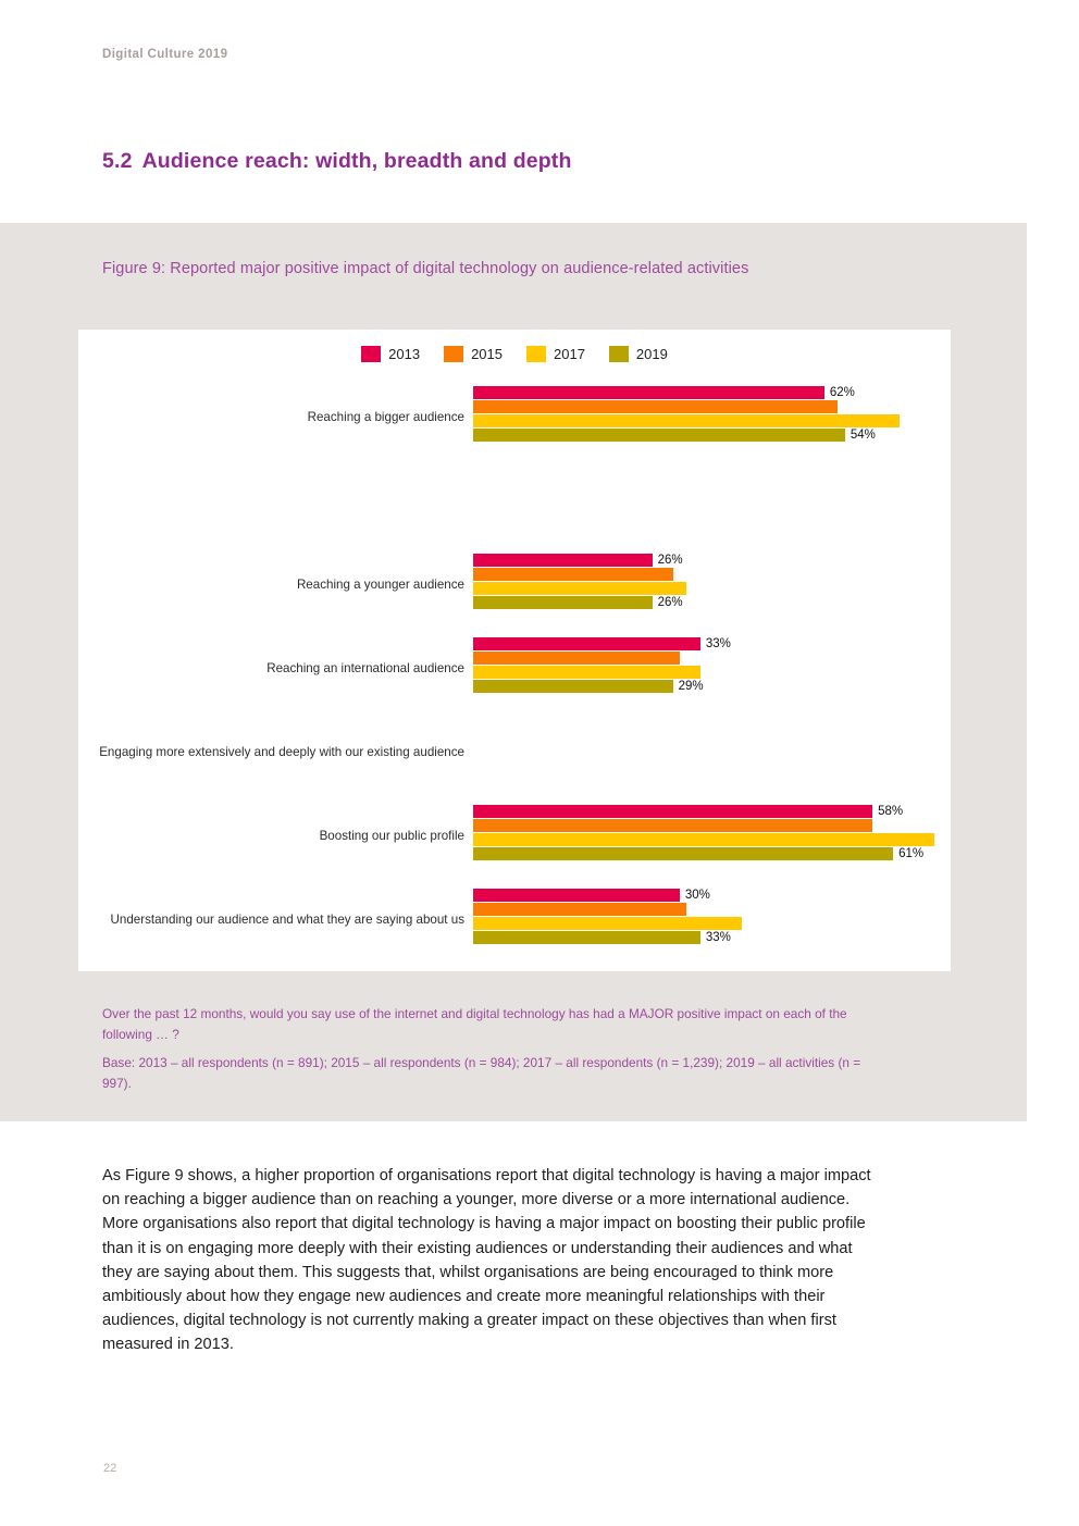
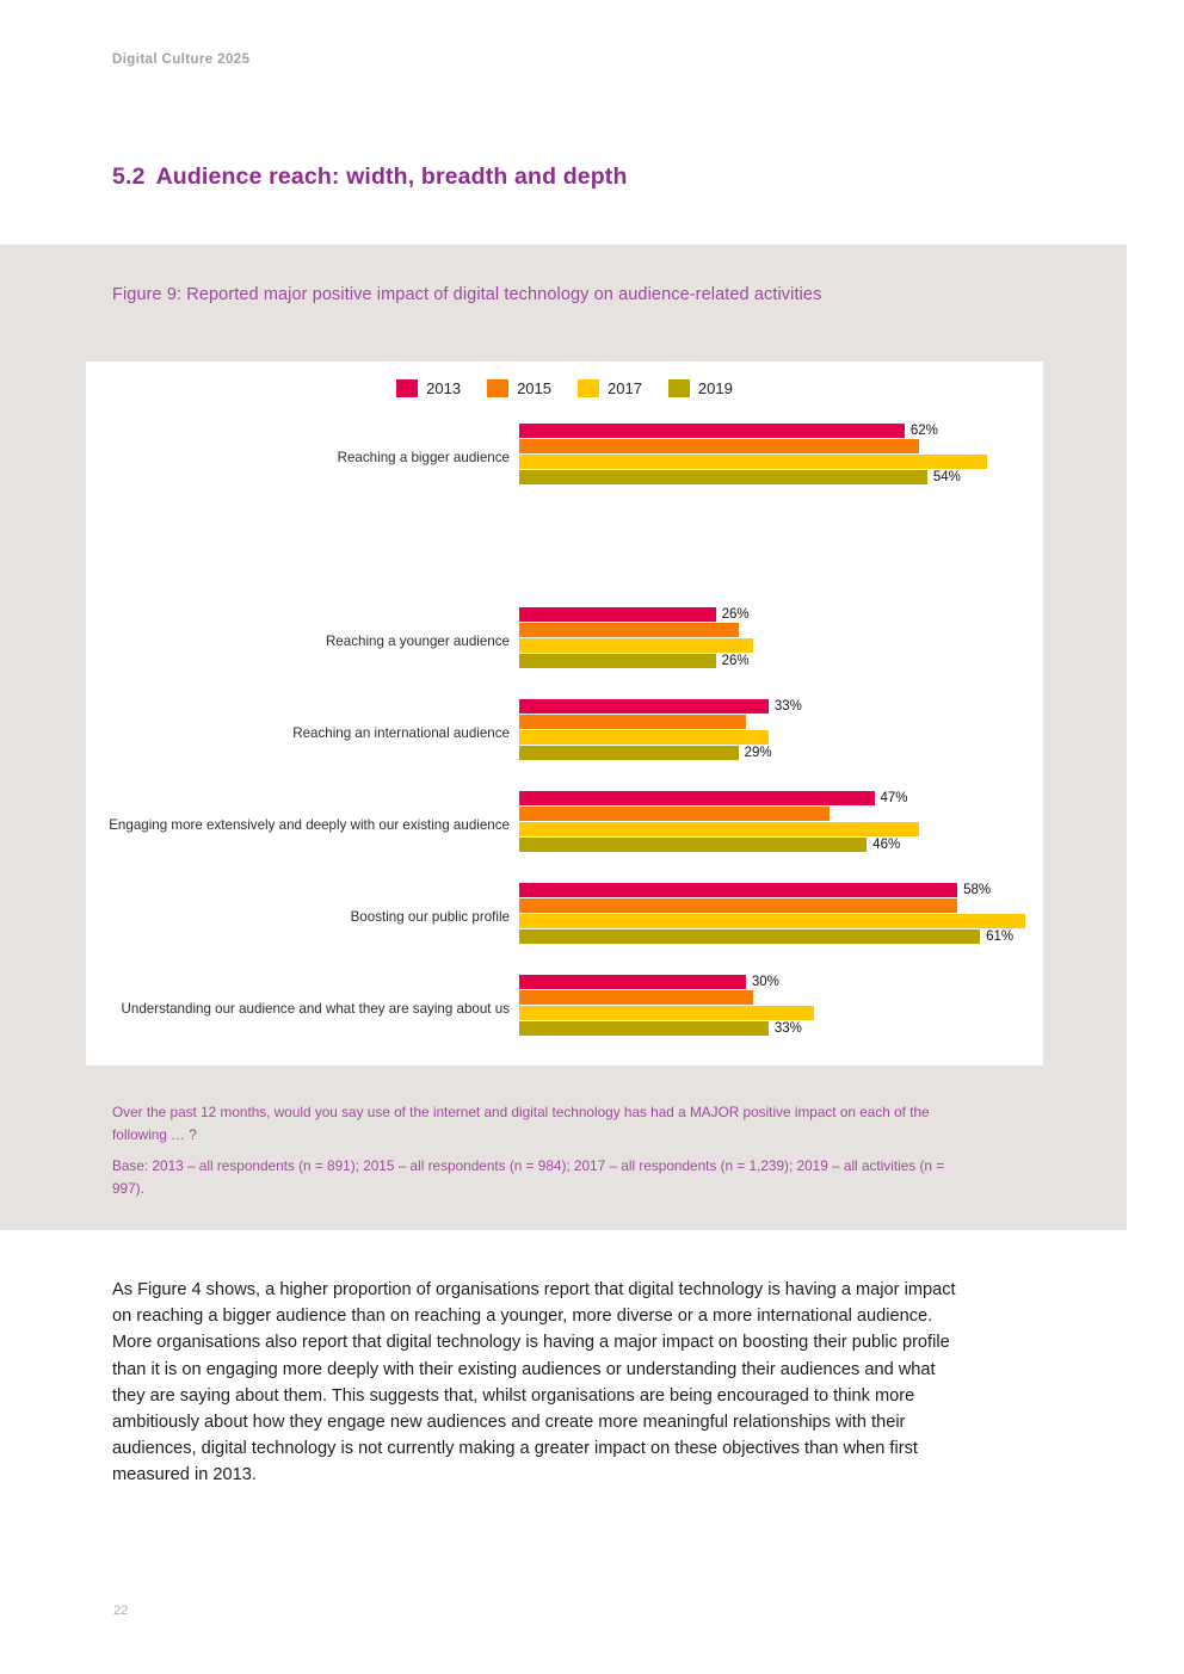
- Digital Culture 2019
+ Digital Culture 2025
  5.2 Audience reach: width, breadth and depth
  Figure 9: Reported major positive impact of digital technology on audience-related activities
  2013
  2015
  2017
  2019
  Reaching a bigger audience
  62%
  54%
  Reaching a younger audience
  26%
  26%
  Reaching an international audience
  33%
  29%
  Engaging more extensively and deeply with our existing audience
+ 47%
+ 46%
  Boosting our public profile
  58%
  61%
  Understanding our audience and what they are saying about us
  30%
  33%
  Over the past 12 months, would you say use of the internet and digital technology has had a MAJOR positive impact on each of the following … ?
  Base: 2013 – all respondents (n = 891); 2015 – all respondents (n = 984); 2017 – all respondents (n = 1,239); 2019 – all activities (n = 997).
- As Figure 9 shows, a higher proportion of organisations report that digital technology is having a major impact on reaching a bigger audience than on reaching a younger, more diverse or a more international audience. More organisations also report that digital technology is having a major impact on boosting their public profile than it is on engaging more deeply with their existing audiences or understanding their audiences and what they are saying about them. This suggests that, whilst organisations are being encouraged to think more ambitiously about how they engage new audiences and create more meaningful relationships with their audiences, digital technology is not currently making a greater impact on these objectives than when first measured in 2013.
+ As Figure 4 shows, a higher proportion of organisations report that digital technology is having a major impact on reaching a bigger audience than on reaching a younger, more diverse or a more international audience. More organisations also report that digital technology is having a major impact on boosting their public profile than it is on engaging more deeply with their existing audiences or understanding their audiences and what they are saying about them. This suggests that, whilst organisations are being encouraged to think more ambitiously about how they engage new audiences and create more meaningful relationships with their audiences, digital technology is not currently making a greater impact on these objectives than when first measured in 2013.
  22
